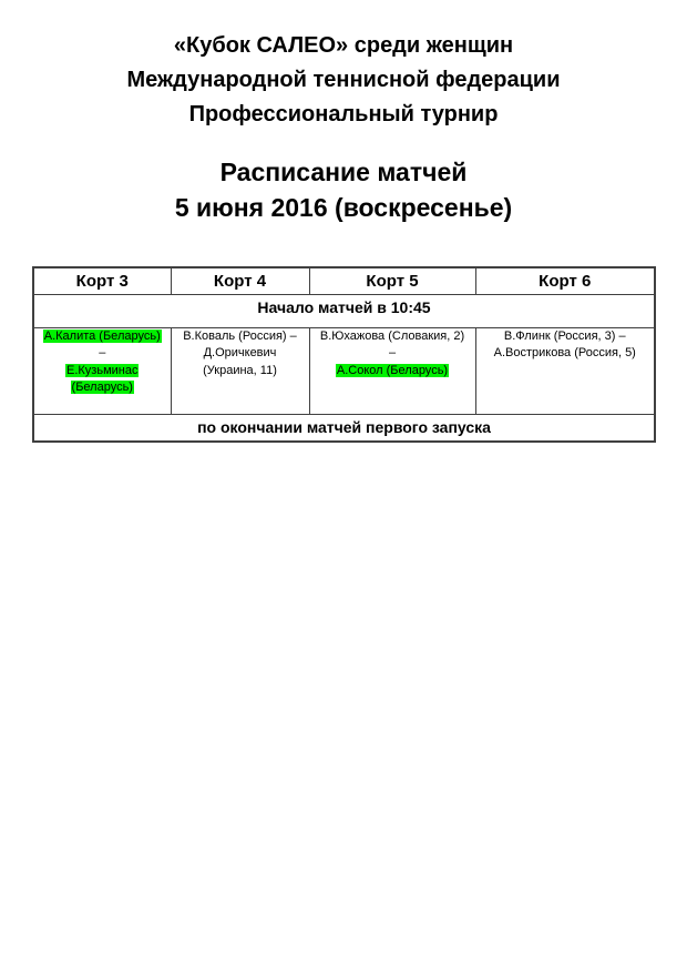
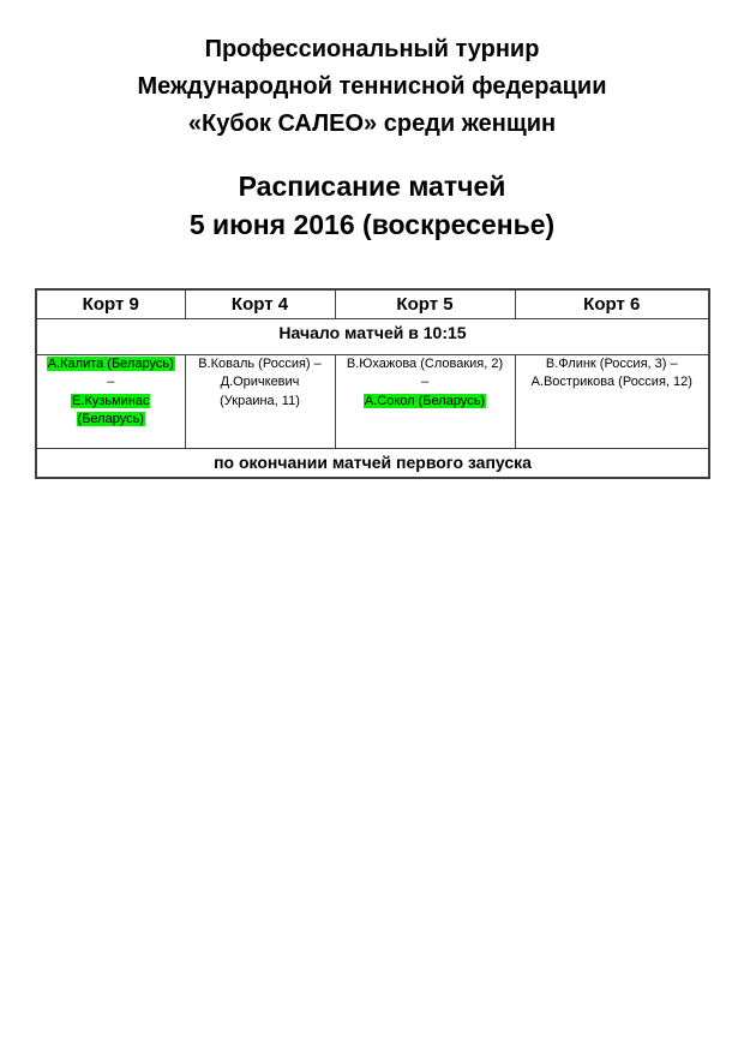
- «Кубок САЛЕО» среди женщин
+ Профессиональный турнир
  Международной теннисной федерации
- Профессиональный турнир
+ «Кубок САЛЕО» среди женщин
  Расписание матчей
  5 июня 2016 (воскресенье)
- Корт 3	Корт 4	Корт 5	Корт 6
+ Корт 9	Корт 4	Корт 5	Корт 6
- Начало матчей в 10:45
+ Начало матчей в 10:15
- А.Калита (Беларусь)–Е.Кузьминас(Беларусь)	В.Коваль (Россия) –Д.Оричкевич(Украина, 11)	В.Юхажова (Словакия, 2)–А.Сокол (Беларусь)	В.Флинк (Россия, 3) –А.Вострикова (Россия, 5)
+ А.Калита (Беларусь)–Е.Кузьминас(Беларусь)	В.Коваль (Россия) –Д.Оричкевич(Украина, 11)	В.Юхажова (Словакия, 2)–А.Сокол (Беларусь)	В.Флинк (Россия, 3) –А.Вострикова (Россия, 12)
  по окончании матчей первого запуска
